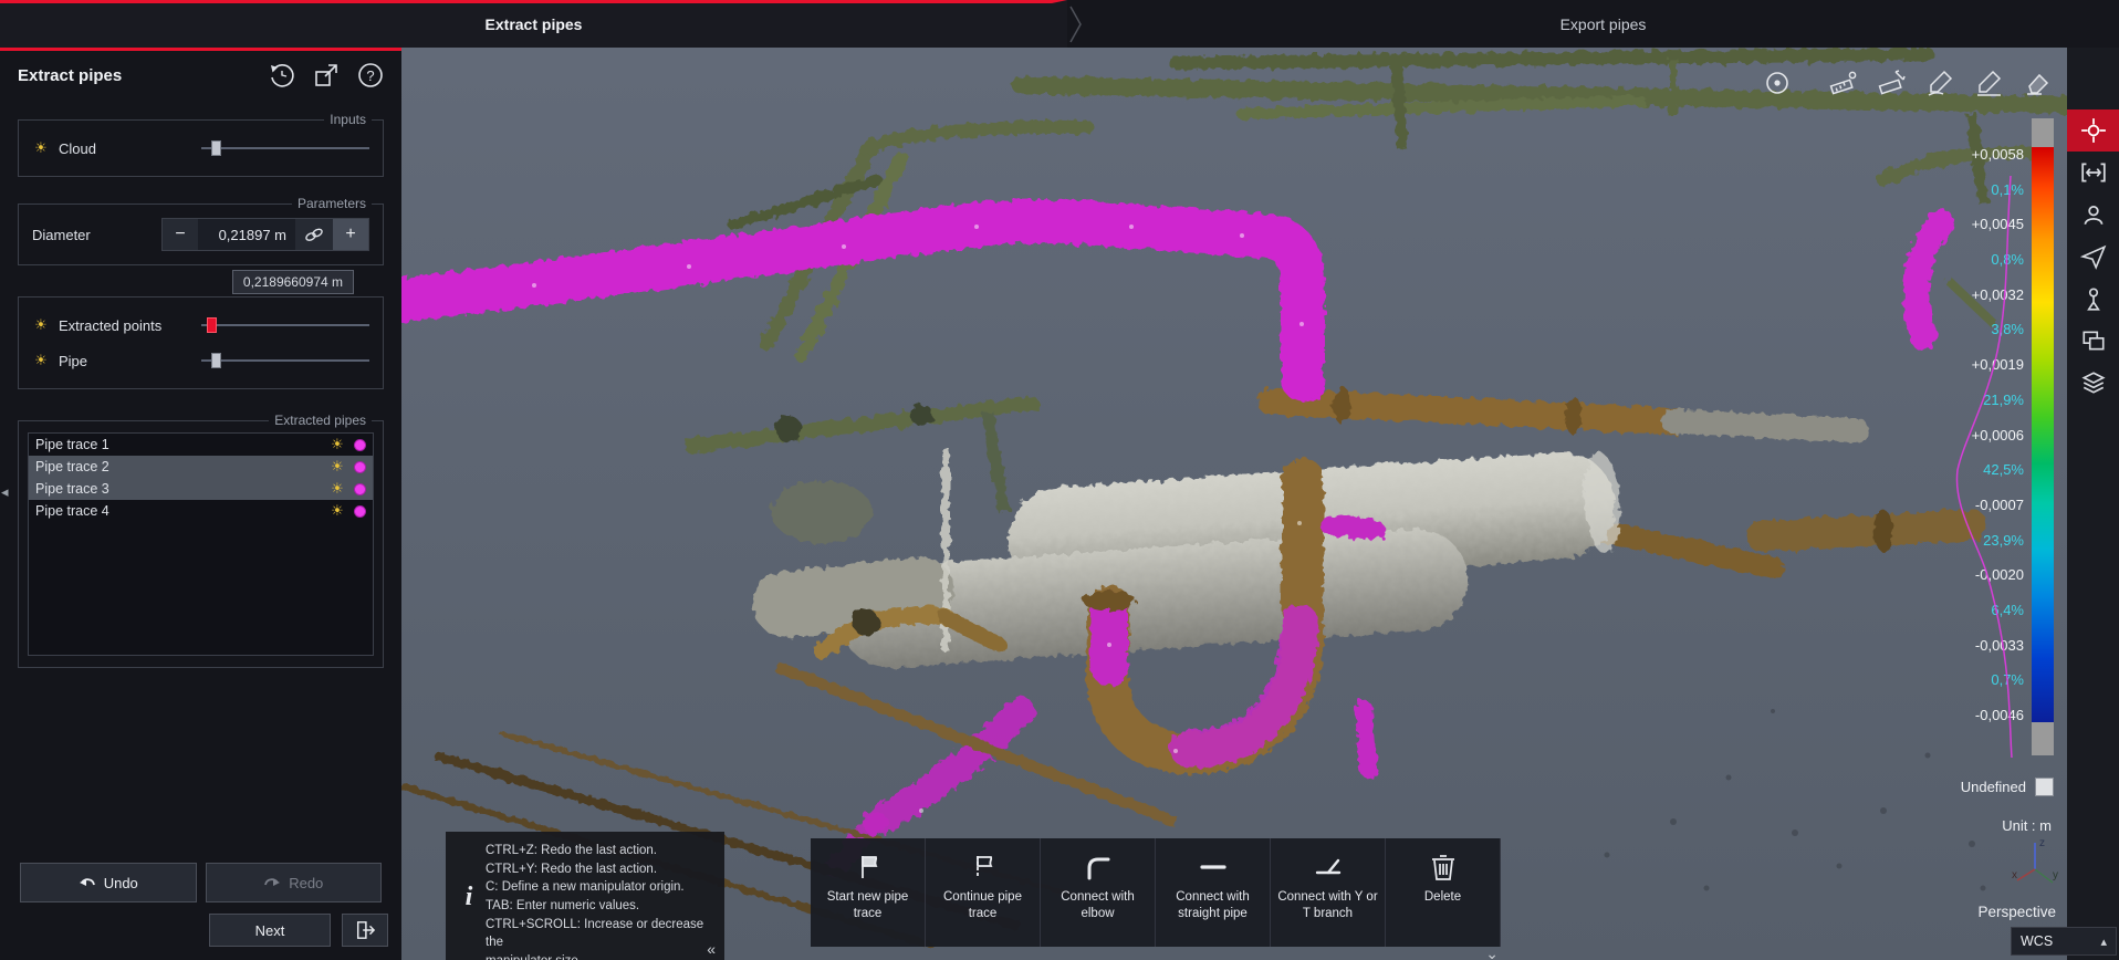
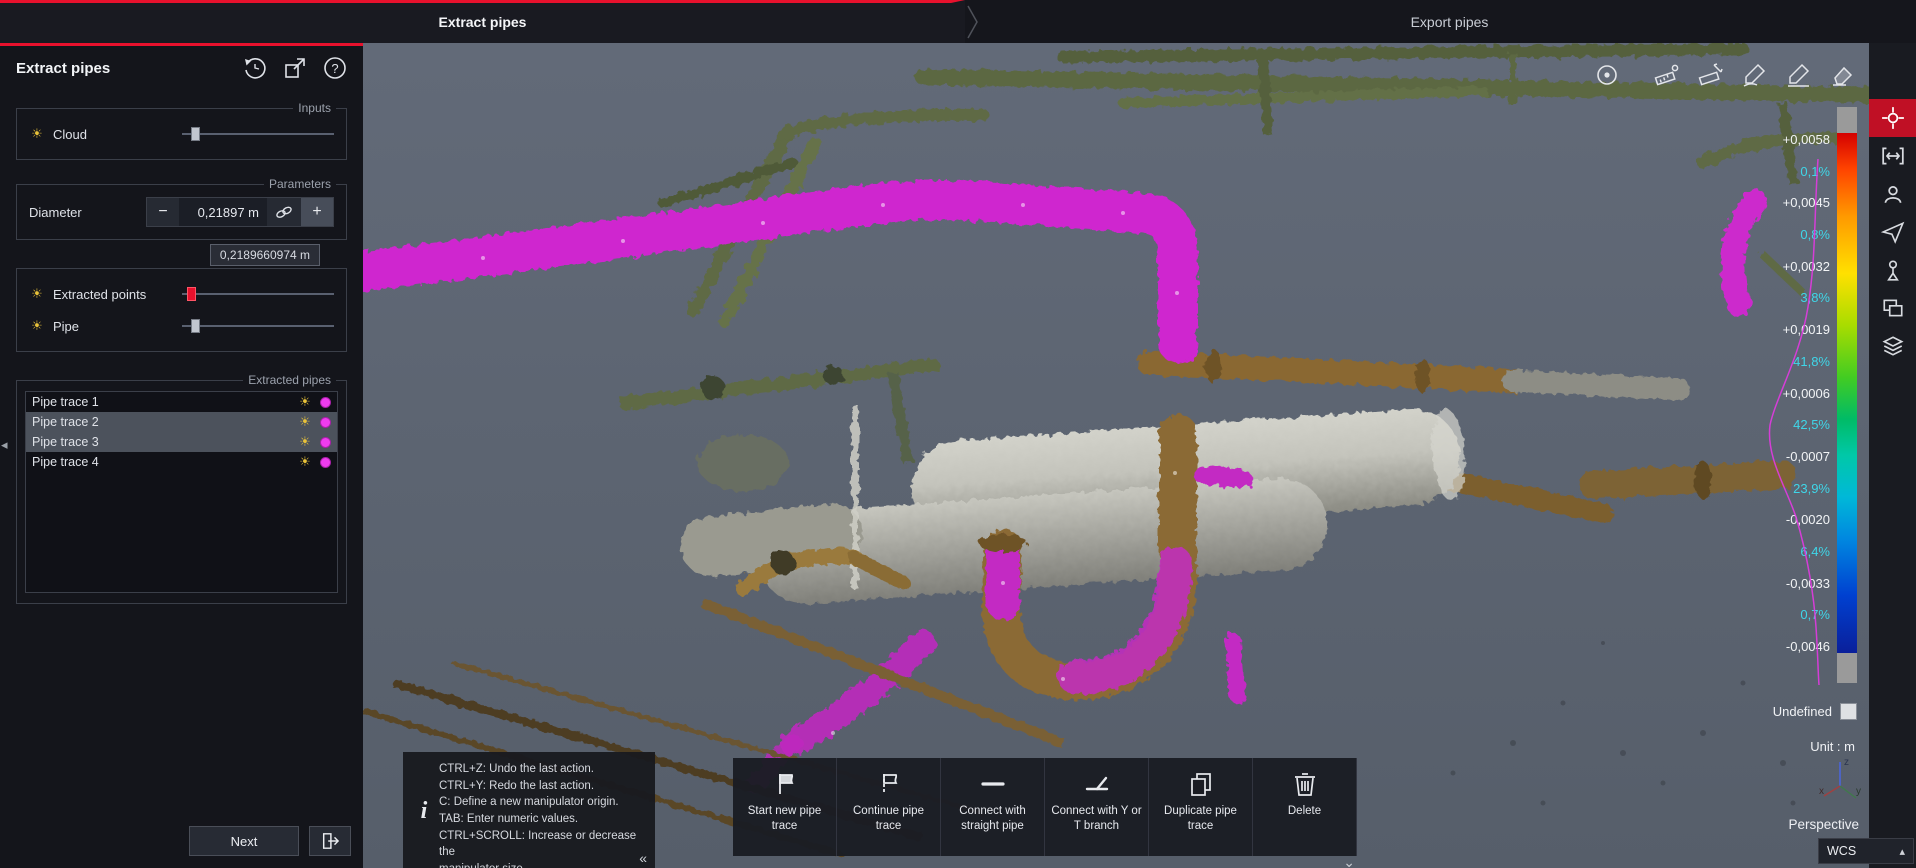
  Extract pipes
  Export pipes
  Extract pipes
  ?
  Inputs
  ☀
  Cloud
  Parameters
  Diameter
  −
  0,21897 m
  +
  0,2189660974 m
  ☀
  Extracted points
  ☀
  Pipe
  Extracted pipes
  Pipe trace 1
  ☀
  Pipe trace 2
  ☀
  Pipe trace 3
  ☀
  Pipe trace 4
  ☀
- Undo
- Redo
  Next
  +0,0058
  0,1%
  +0,0045
  0,%
  +0,0032
  38%
  +0,0019
- 21,9%
+ 41,8%
  +0,0006
  42,5%
  -0,0007
  23,9%
  -0,0020
  6,4%
  -0,0033
  0,%
  -0,0046
  Undefined
  Unit : m
  i
- CTRL+Z: Redo the last action.
+ CTRL+Z: Undo the last action.
  CTRL+Y: Redo the last action.
  C: Define a new manipulator origin.
  TAB: Enter numeric values.
  CTRL+SCROLL: Increase or decrease the
  «
  Start new pipe trace
  Continue pipe trace
- Connect with elbow
  Connect with straight pipe
  Connect with Y or T branch
+ Duplicate pipe trace
  Delete
  ⌄
  z
  y
  x
  Perspective
  WCS
  ▴
  ◂
